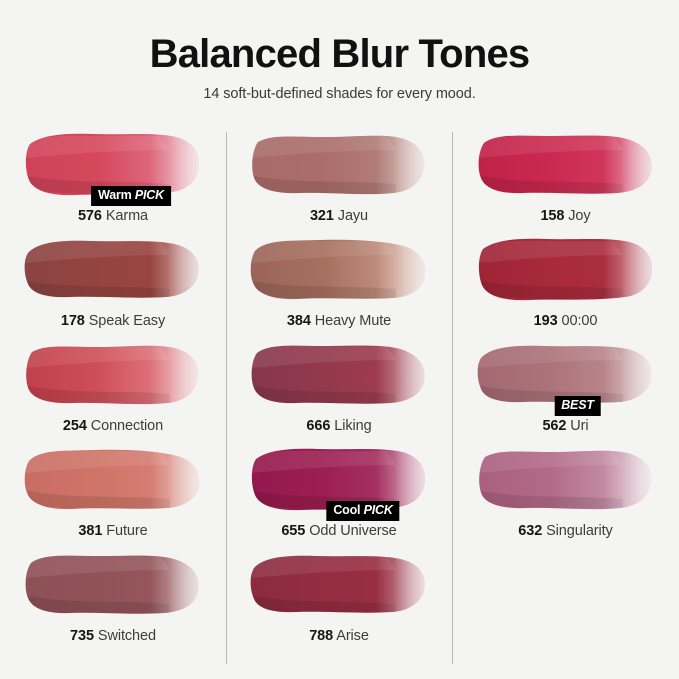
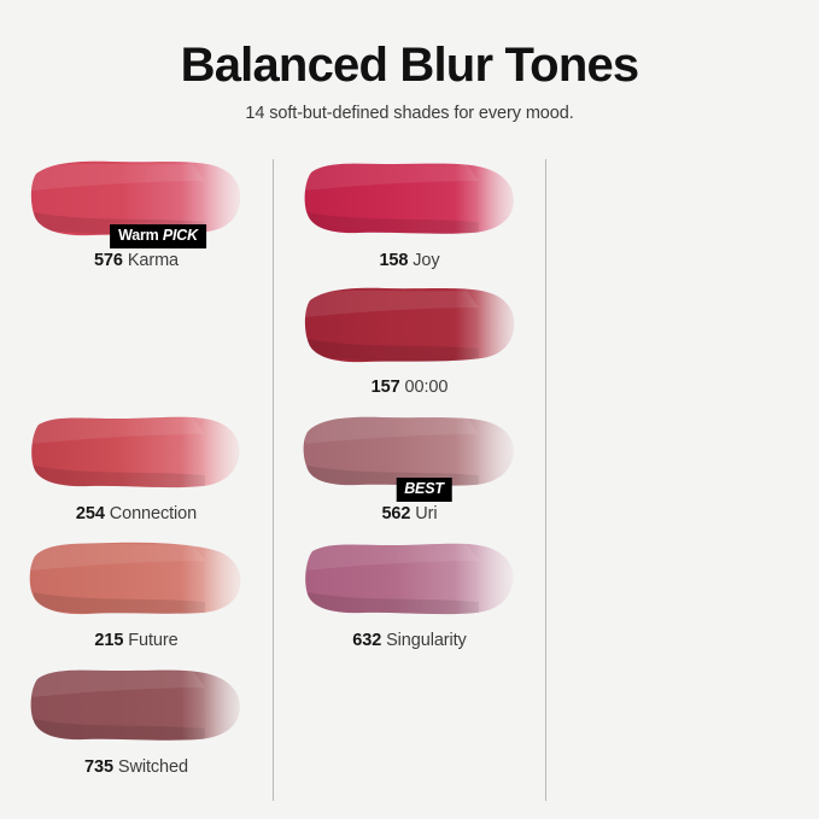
  Balanced Blur Tones
  14 soft-but-defined shades for every mood.
  Warm PICK
  576 Karma
- 178 Speak Easy
  254 Connection
- 381 Future
+ 215 Future
  735 Switched
- 321 Jayu
- 384 Heavy Mute
- 666 Liking
- Cool PICK
- 655 Odd Universe
- 788 Arise
  158 Joy
- 193 00:00
+ 157 00:00
  BEST
  562 Uri
  632 Singularity
